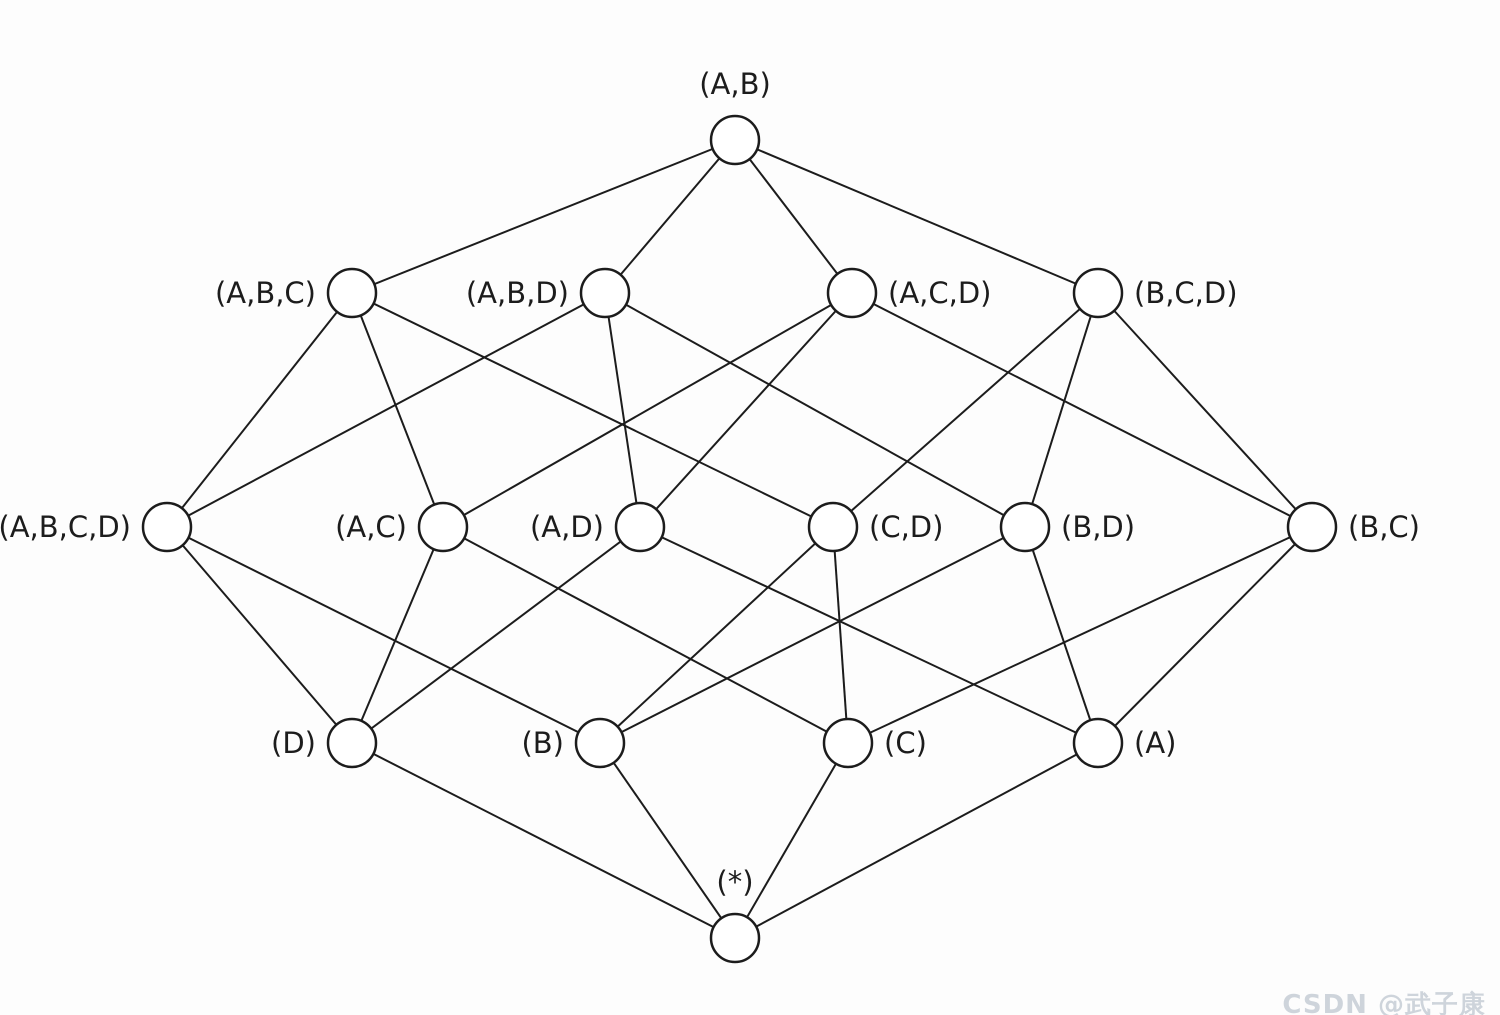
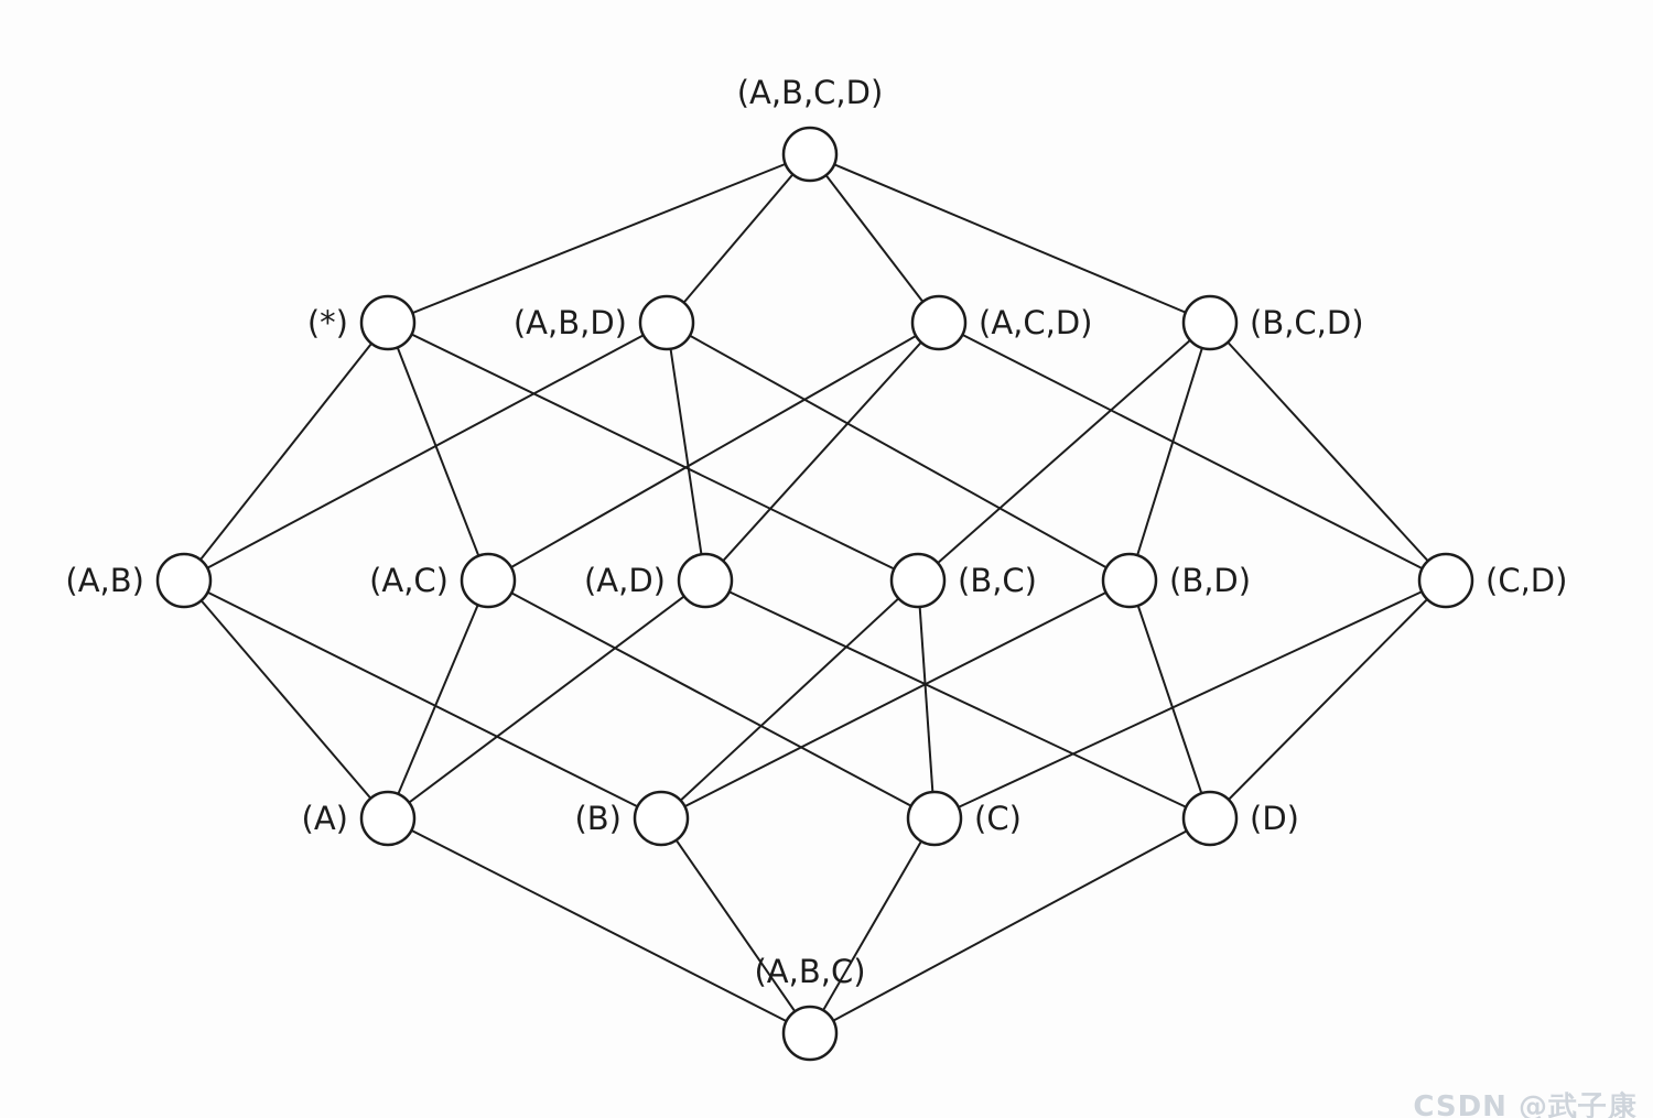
- (A,B)
+ (A,B,C,D)
- (A,B,C)
+ (*)
  (A,B,D)
  (A,C,D)
  (B,C,D)
- (A,B,C,D)
+ (A,B)
  (A,C)
  (A,D)
- (C,D)
+ (B,C)
  (B,D)
- (B,C)
+ (C,D)
- (D)
+ (A)
  (B)
  (C)
- (A)
+ (D)
- (*)
+ (A,B,C)
  CSDN @武子康
